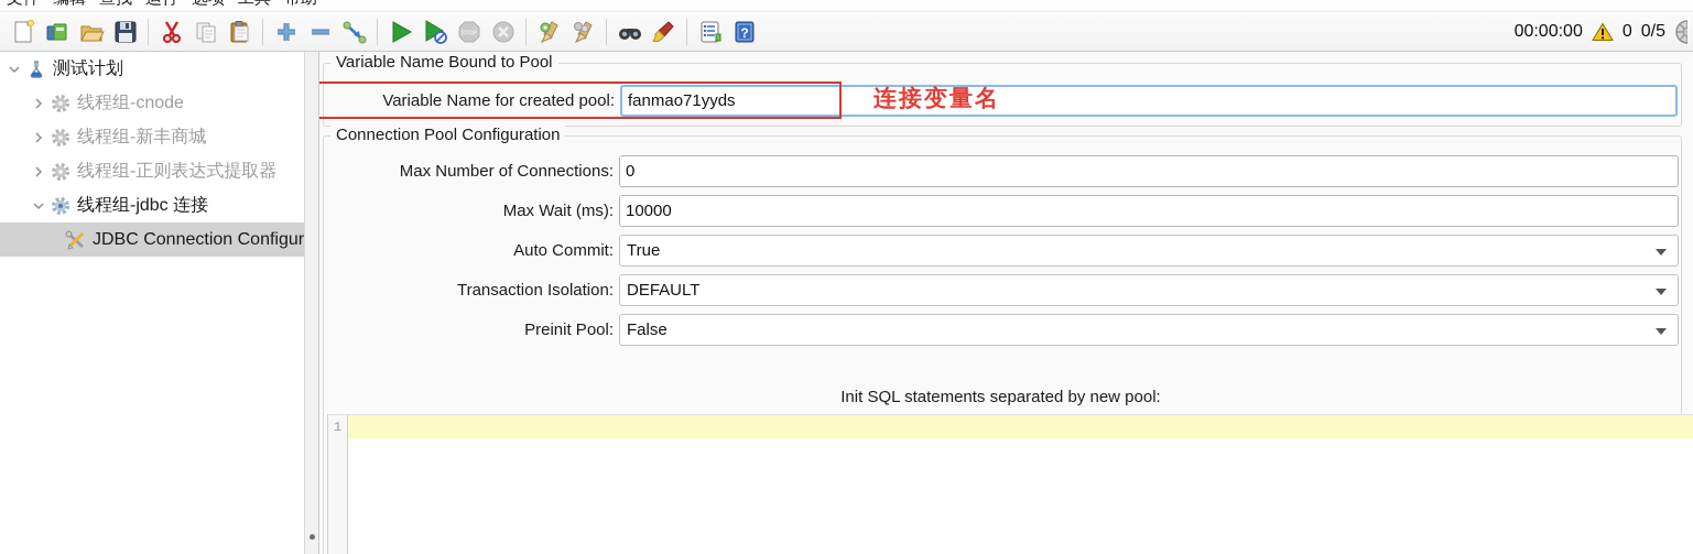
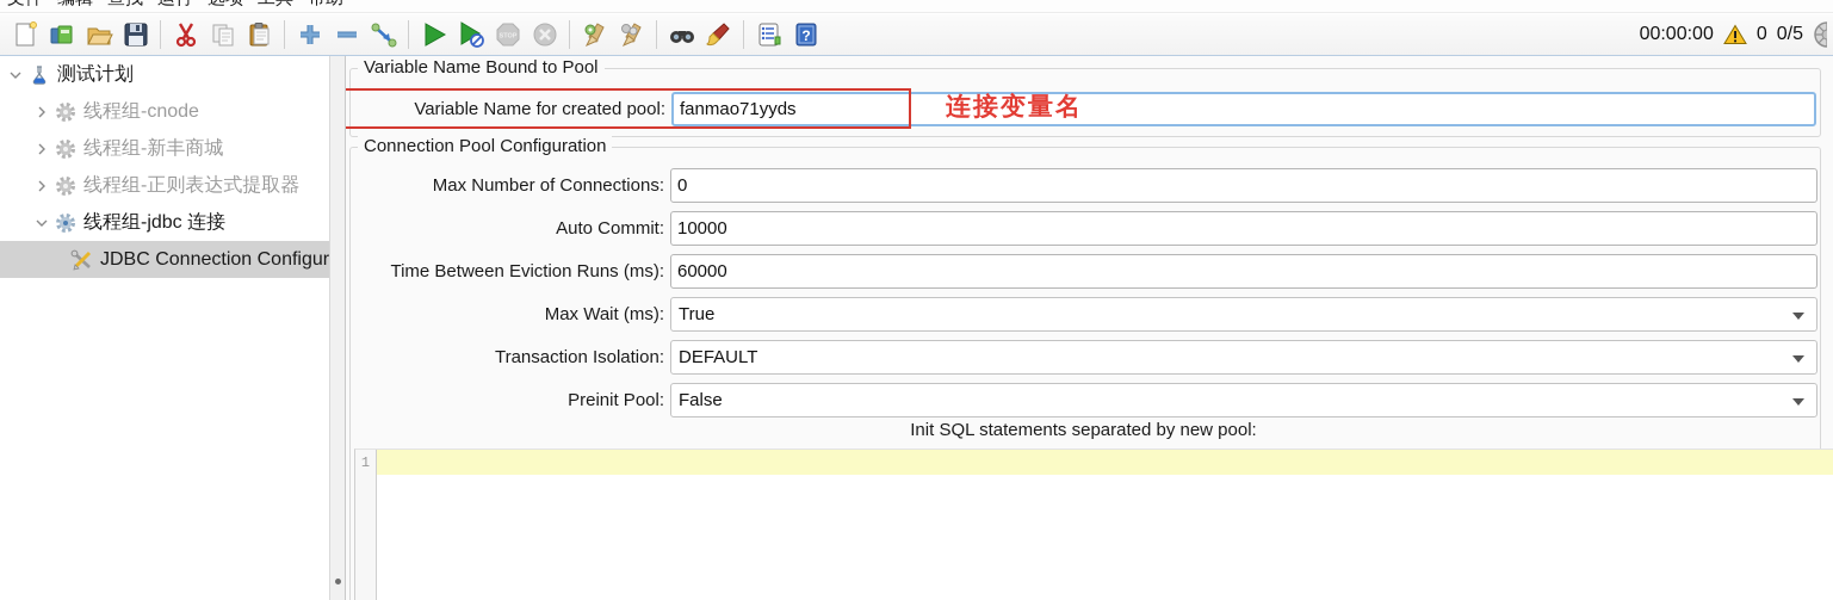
  ?
  00:00:00
  0
  0/5
  测试计划
  线程组-cnode
  线程组-新丰商城
  线程组-正则表达式提取器
  线程组-jdbc 连接
  JDBC Connection Configur
  Variable Name Bound to Pool
  Variable Name for created pool:
  fanmao71yyds
  连接变量名
  Connection Pool Configuration
  Max Number of Connections:
  0
- Max Wait (ms):
+ Auto Commit:
  10000
+ Time Between Eviction Runs (ms):
+ 60000
- Auto Commit:
+ Max Wait (ms):
  True
  Transaction Isolation:
  DEFAULT
  Preinit Pool:
  False
  Init SQL statements separated by new pool:
  1
